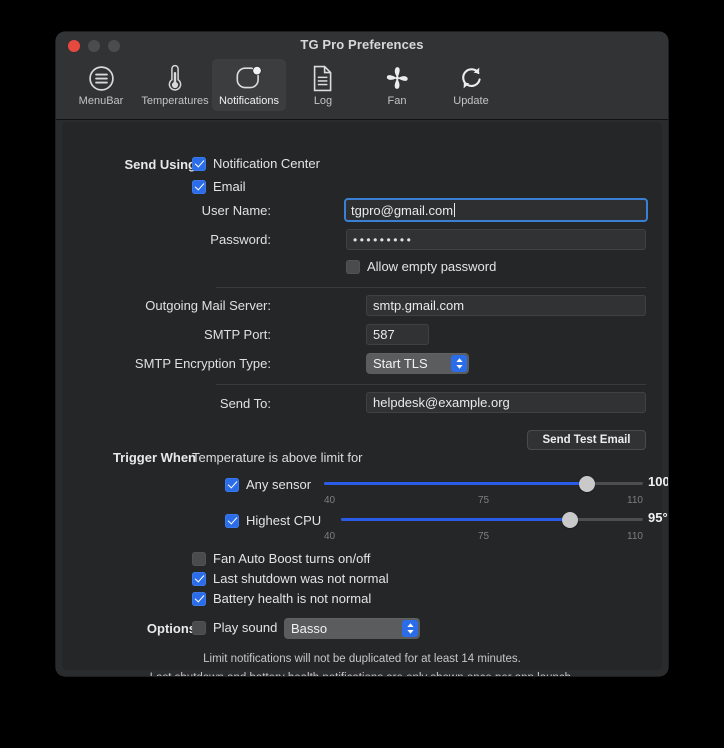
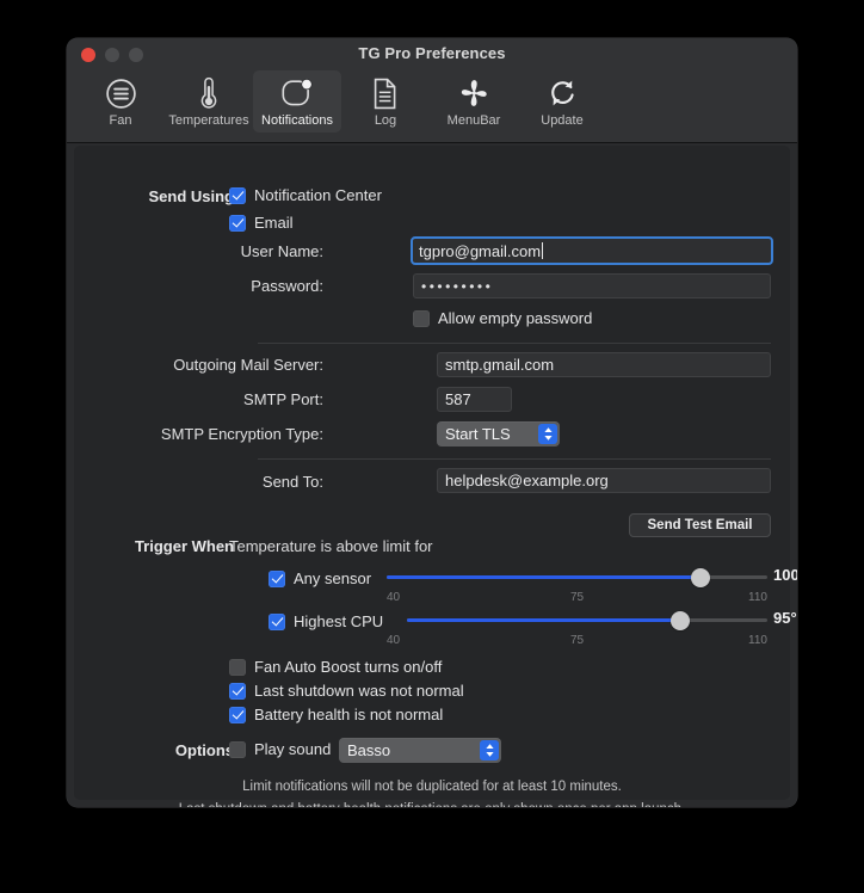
  TG Pro Preferences
- MenuBar
+ Fan
  Temperatures
  Notifications
  Log
- Fan
+ MenuBar
  Update
  Send Usin
  Notification Center
  Email
  User Name:
  tgpro@gmail.com
  Password:
  •••••••••
  Allow empty password
  Outgoing Mail Server:
  smtp.gmail.com
  SMTP Port:
  587
  SMTP Encryption Type:
  Start TLS
  Send To:
  helpdesk@example.org
  Send Test Email
  Trigger When
  Temperature is above limit for
  Any sensor
  40
  75
  110
  Highest CPU
  40
  75
  110
  95°
  Fan Auto Boost turns on/off
  Last shutdown was not normal
  Battery health is not normal
  Option
  Play sound
  Basso
- Limit notifications will not be duplicated for at least 14 minutes.
+ Limit notifications will not be duplicated for at least 10 minutes.
